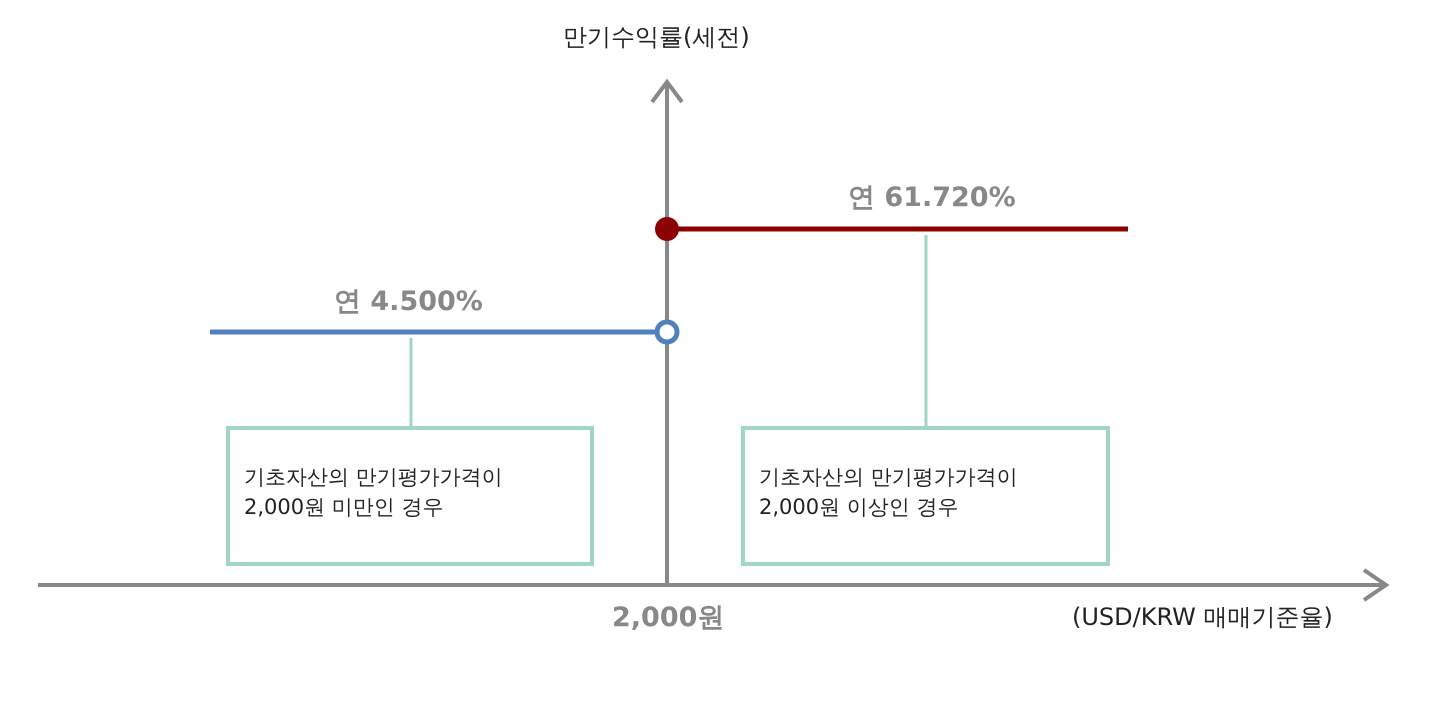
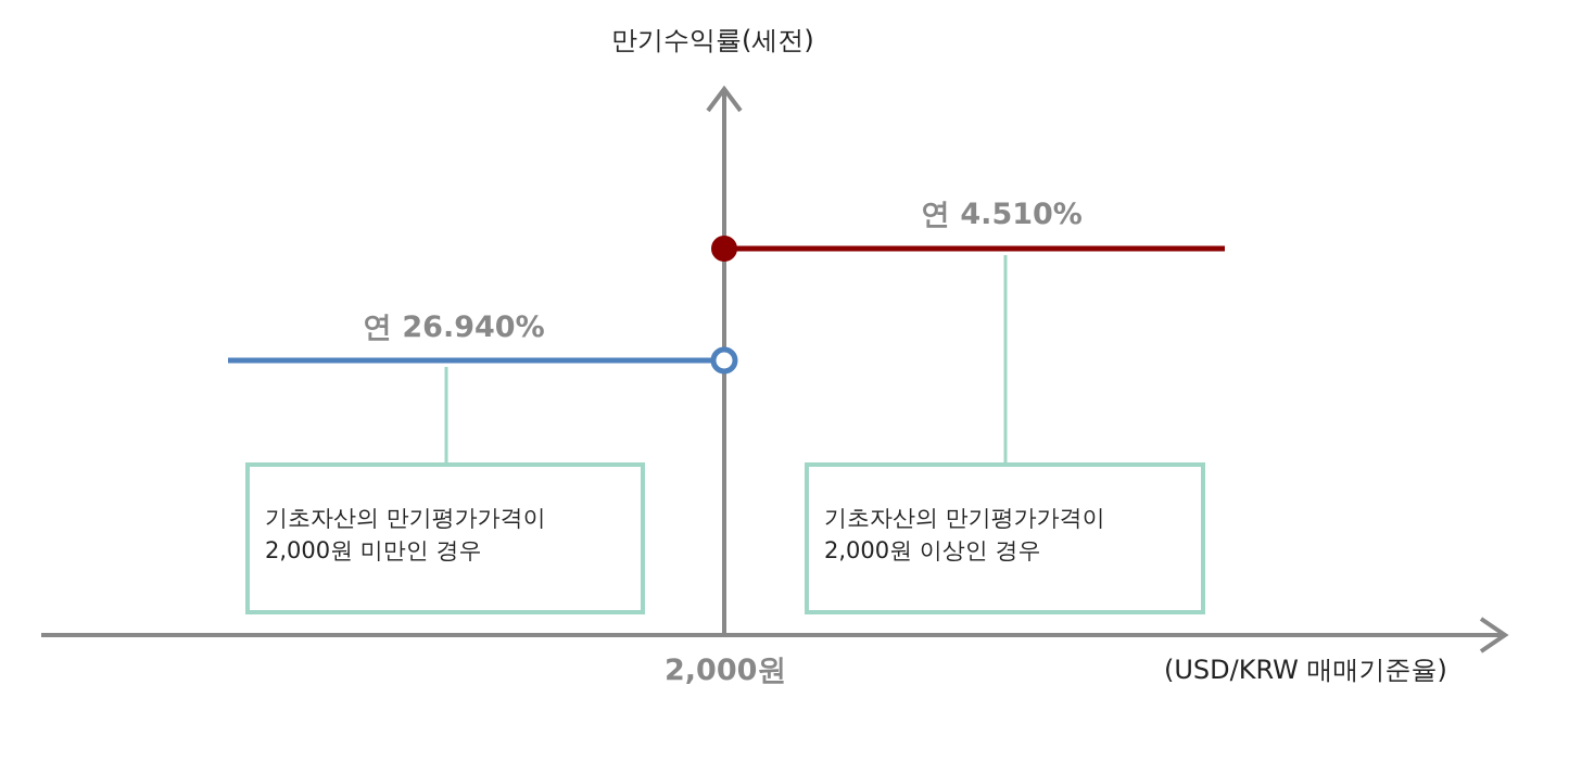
  만기수익률(세전)
  (USD/KRW 매매기준율)
- 연 61.720%
+ 연 4.510%
- 연 4.500%
+ 연 26.940%
  2,000원
  기초자산의 만기평가가격이
  2,000원 미만인 경우
  기초자산의 만기평가가격이
  2,000원 이상인 경우
